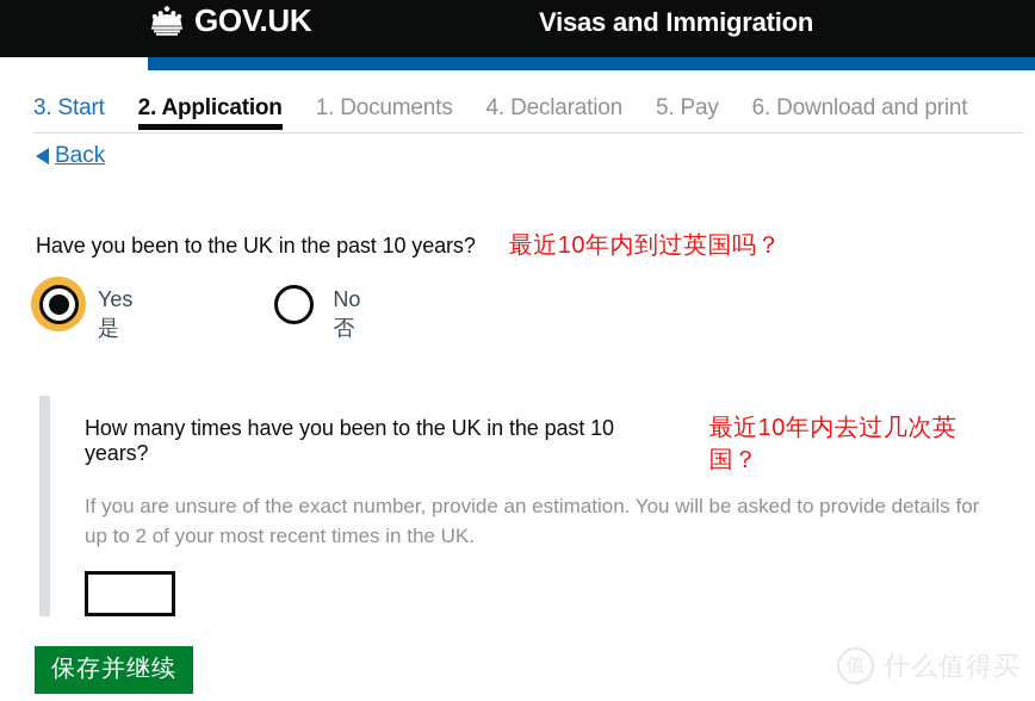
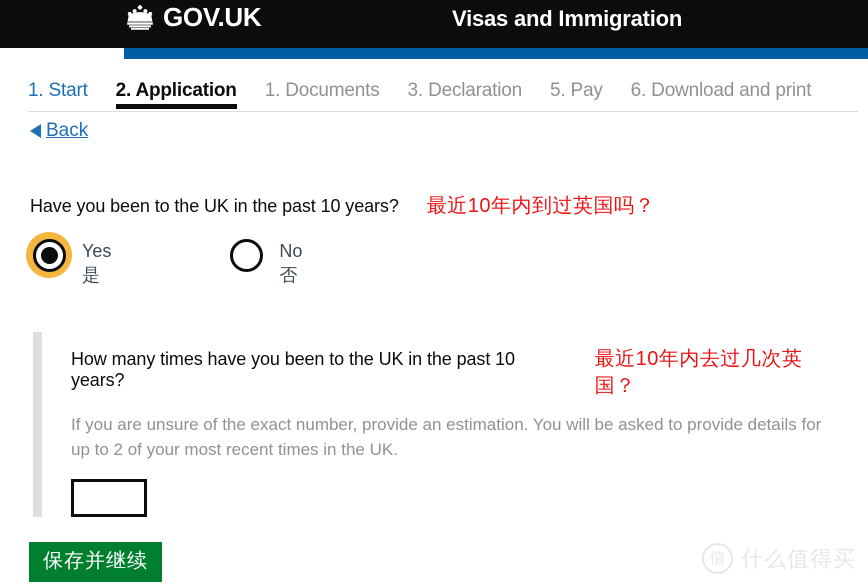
  GOV.UK
  Visas and Immigration
- 3. Start
+ 1. Start
  2. Application
  1. Documents
- 4. Declaration
+ 3. Declaration
  5. Pay
  6. Download and print
  Back
  Have you been to the UK in the past 10 years?
  最近10年内到过英国吗？
  Yes
  是
  No
  否
  How many times have you been to the UK in the past 10 years?
  最近10年内去过几次英国？
  If you are unsure of the exact number, provide an estimation. You will be asked to provide details for up to 2 of your most recent times in the UK.
  保存并继续
  值
  什么值得买
